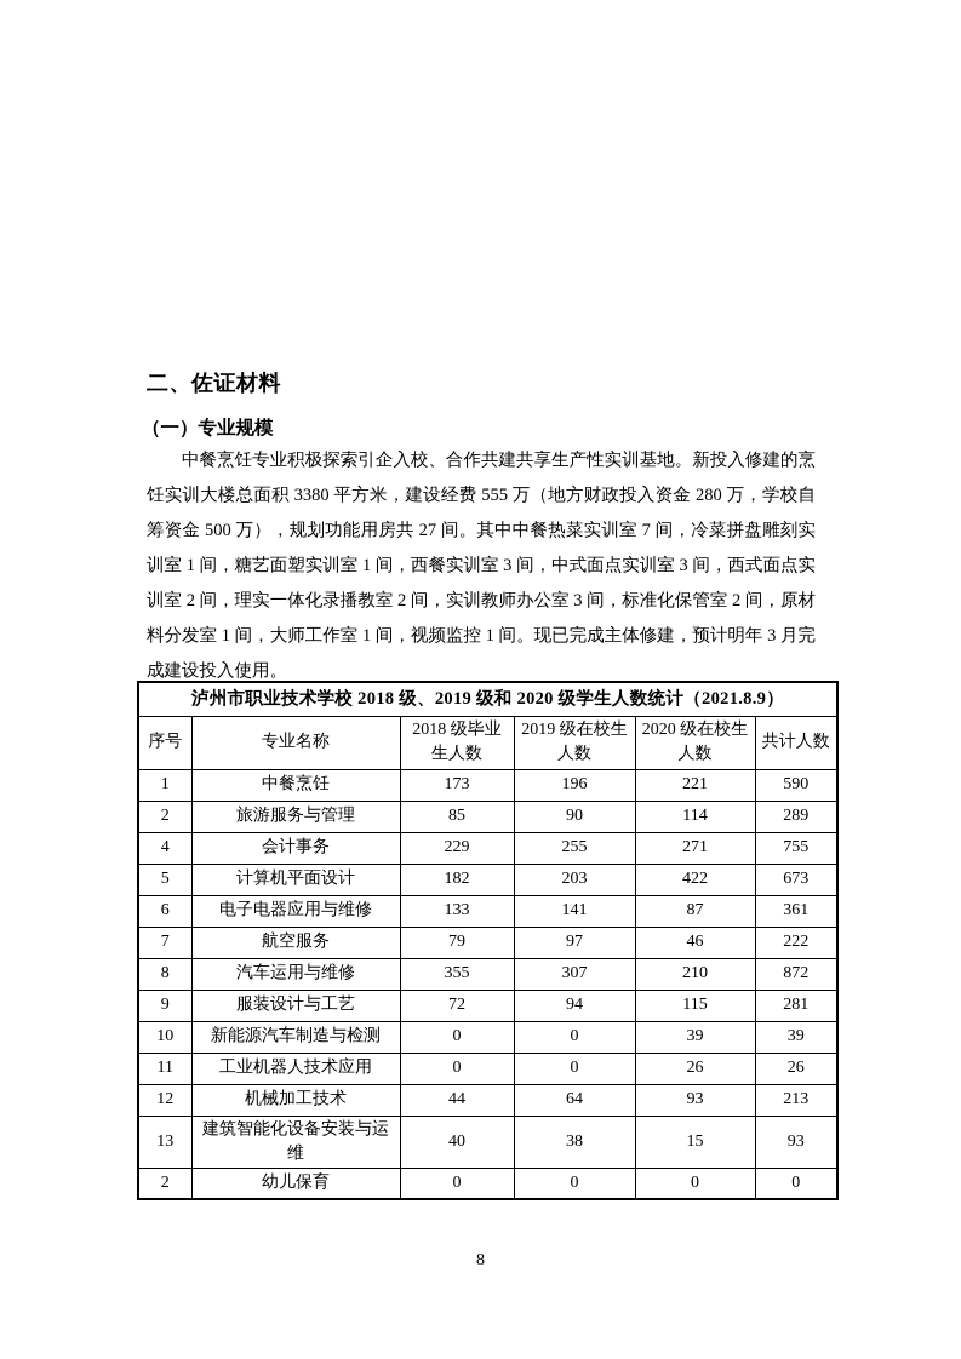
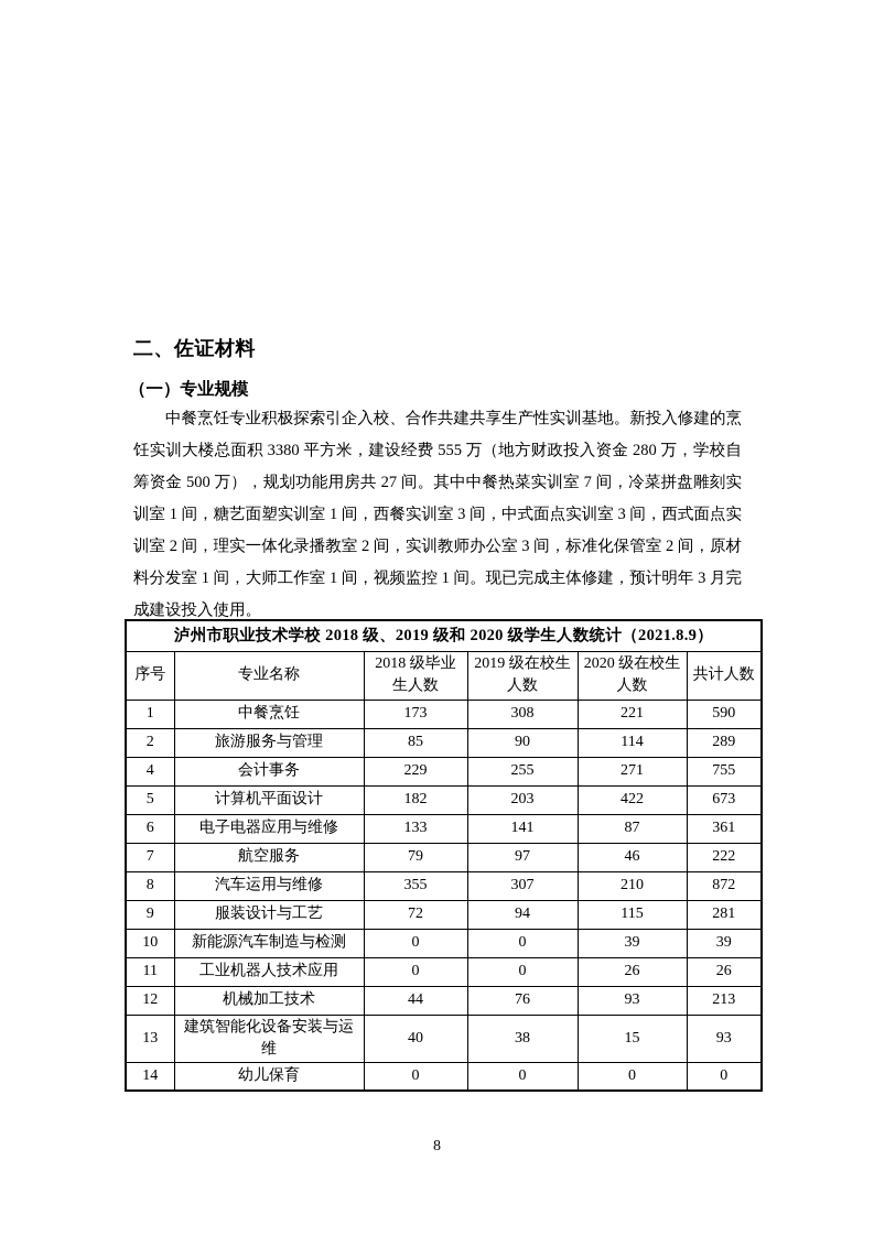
  二、佐证材料
  （一）专业规模
  中餐烹饪专业积极探索引企入校、合作共建共享生产性实训基地。新投入修建的烹饪实训大楼总面积 3380 平方米，建设经费 555 万（地方财政投入资金 280 万，学校自筹资金 500 万），规划功能用房共 27 间。其中中餐热菜实训室 7 间，冷菜拼盘雕刻实训室 1 间，糖艺面塑实训室 1 间，西餐实训室 3 间，中式面点实训室 3 间，西式面点实训室 2 间，理实一体化录播教室 2 间，实训教师办公室 3 间，标准化保管室 2 间，原材料分发室 1 间，大师工作室 1 间，视频监控 1 间。现已完成主体修建，预计明年 3 月完成建设投入使用。
  泸州市职业技术学校 2018 级、2019 级和 2020 级学生人数统计（2021.8.9）
  序号	专业名称	2018 级毕业生人数	2019 级在校生人数	2020 级在校生人数	共计人数
- 1	中餐烹饪	173	196	221	590
+ 1	中餐烹饪	173	308	221	590
  2	旅游服务与管理	85	90	114	289
  4	会计事务	229	255	271	755
  5	计算机平面设计	182	203	422	673
  6	电子电器应用与维修	133	141	87	361
  7	航空服务	79	97	46	222
  8	汽车运用与维修	355	307	210	872
  9	服装设计与工艺	72	94	115	281
  10	新能源汽车制造与检测	0	0	39	39
  11	工业机器人技术应用	0	0	26	26
- 12	机械加工技术	44	64	93	213
+ 12	机械加工技术	44	76	93	213
  13	建筑智能化设备安装与运维	40	38	15	93
- 2	幼儿保育	0	0	0	0
+ 14	幼儿保育	0	0	0	0
  8
